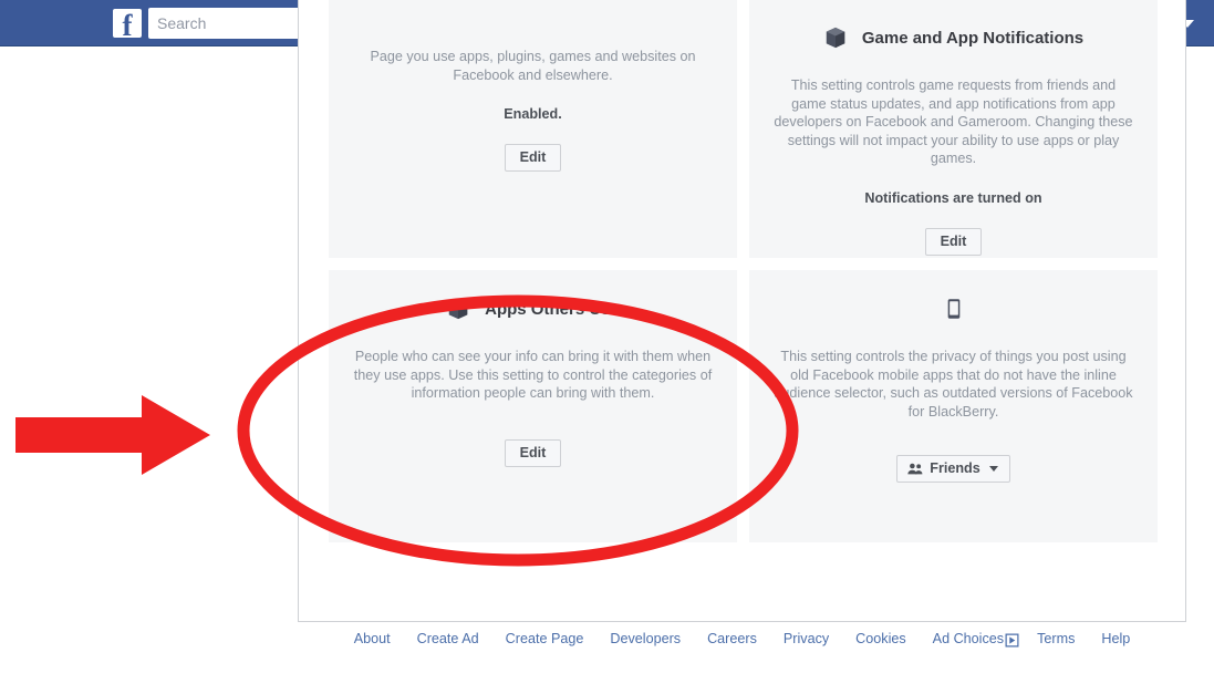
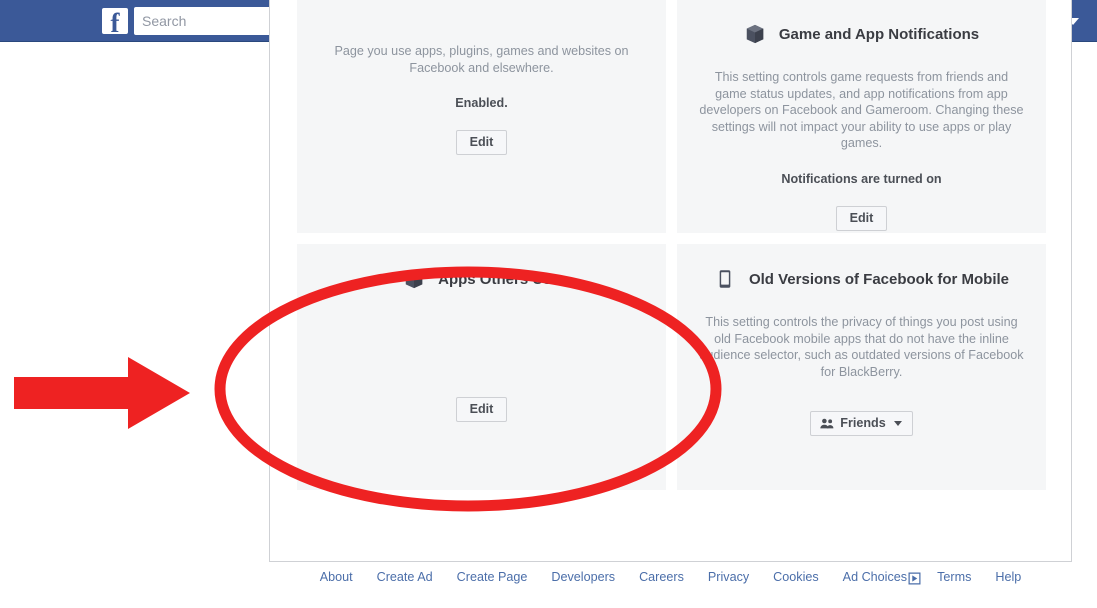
  f
  Search
  Page you use apps, plugins, games and websites on Facebook and elsewhere.
  Enabled.
  Edit
  Game and App Notifications
  This setting controls game requests from friends and game status updates, and app notifications from app developers on Facebook and Gameroom. Changing these settings will not impact your ability to use apps or play games.
  Notifications are turned on
  Edit
- People who can see your info can bring it with them when they use apps. Use this setting to control the categories of information people can bring with them.
  Edit
+ Old Versions of Facebook for Mobile
  This setting controls the privacy of things you post using old Facebook mobile apps that do not have the inline dience selector, such as outdated versions of Facebook for BlackBerry.
  Friends
  About
  Create Ad
  Create Page
  Developers
  Careers
  Privacy
  Cookies
  Ad Choices
  Terms
  Help
